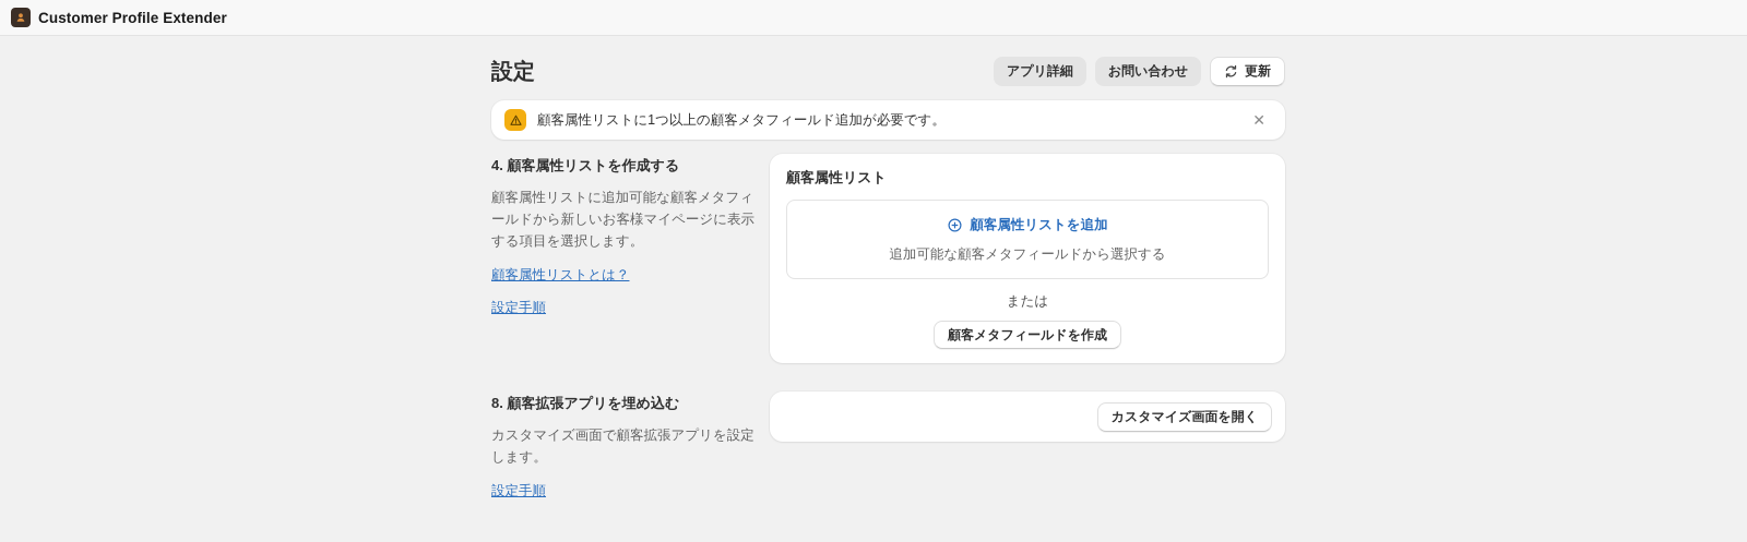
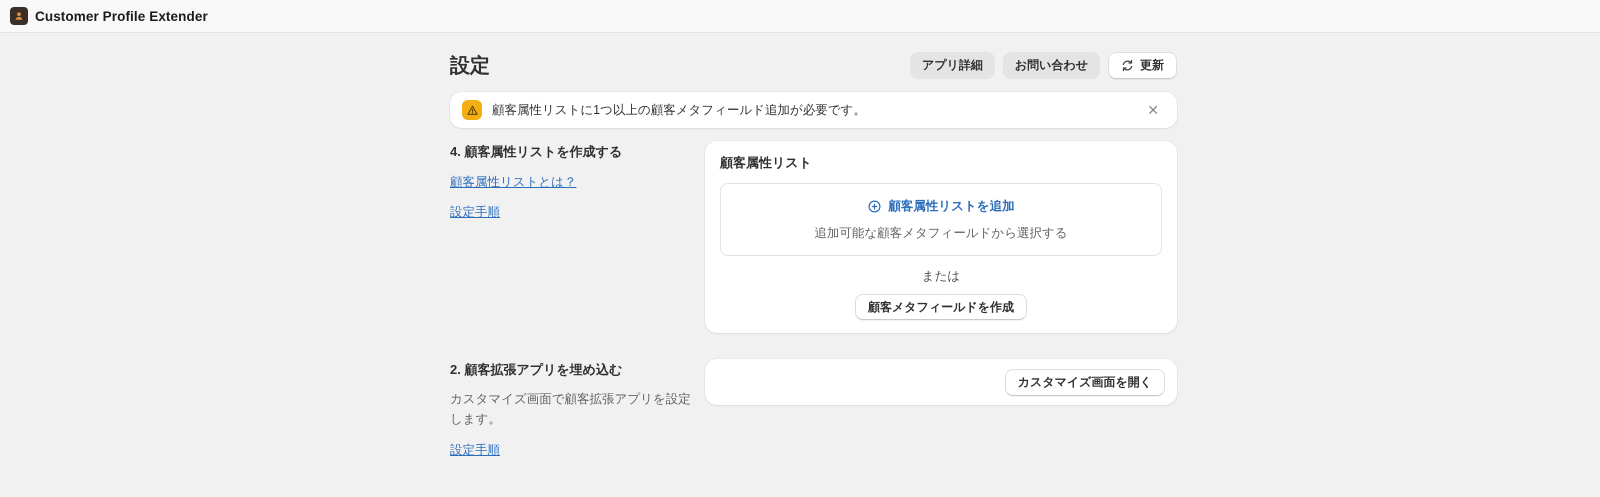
  Customer Profile Extender
  設定
  アプリ詳細
  お問い合わせ
  更新
  顧客属性リストに1つ以上の顧客メタフィールド追加が必要です。
  ✕
  4. 顧客属性リストを作成する
- 顧客属性リストに追加可能な顧客メタフィールドから新しいお客様マイページに表示する項目を選択します。
  顧客属性リストとは？
  設定手順
  顧客属性リスト
  顧客属性リストを追加
  追加可能な顧客メタフィールドから選択する
  または
  顧客メタフィールドを作成
- 8. 顧客拡張アプリを埋め込む
+ 2. 顧客拡張アプリを埋め込む
  カスタマイズ画面で顧客拡張アプリを設定します。
  設定手順
  カスタマイズ画面を開く
